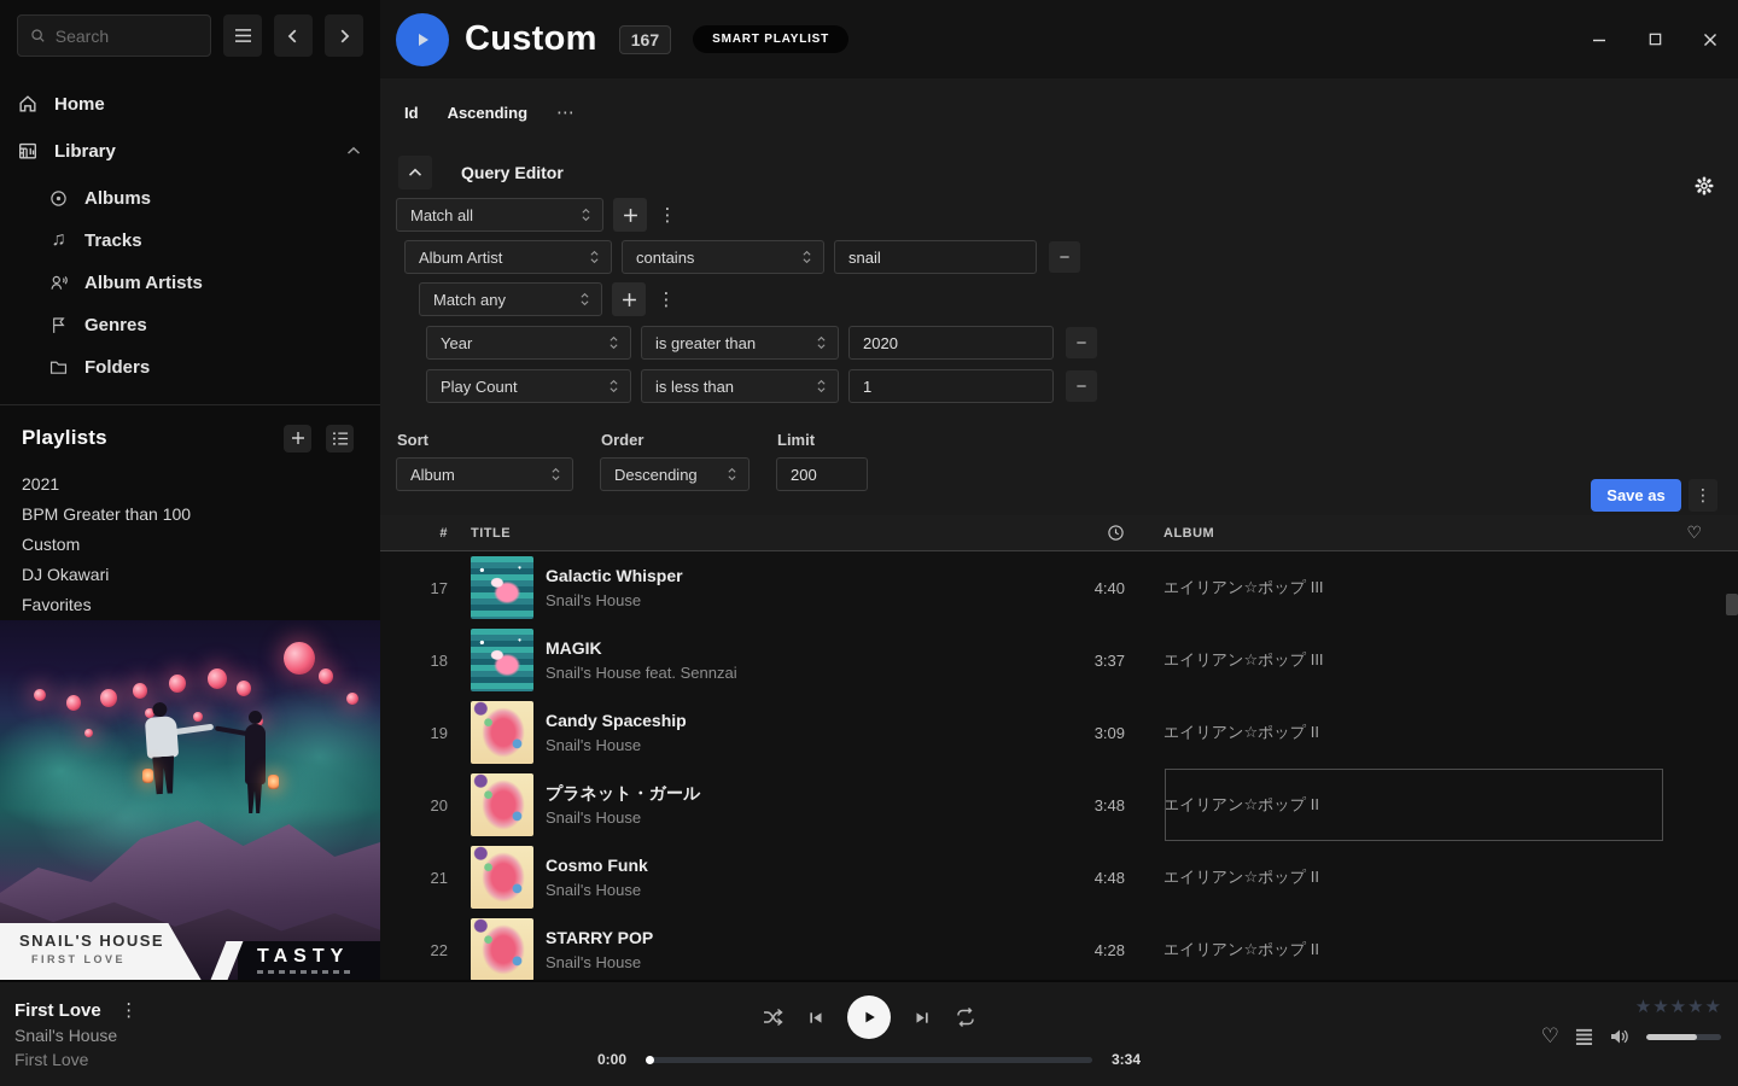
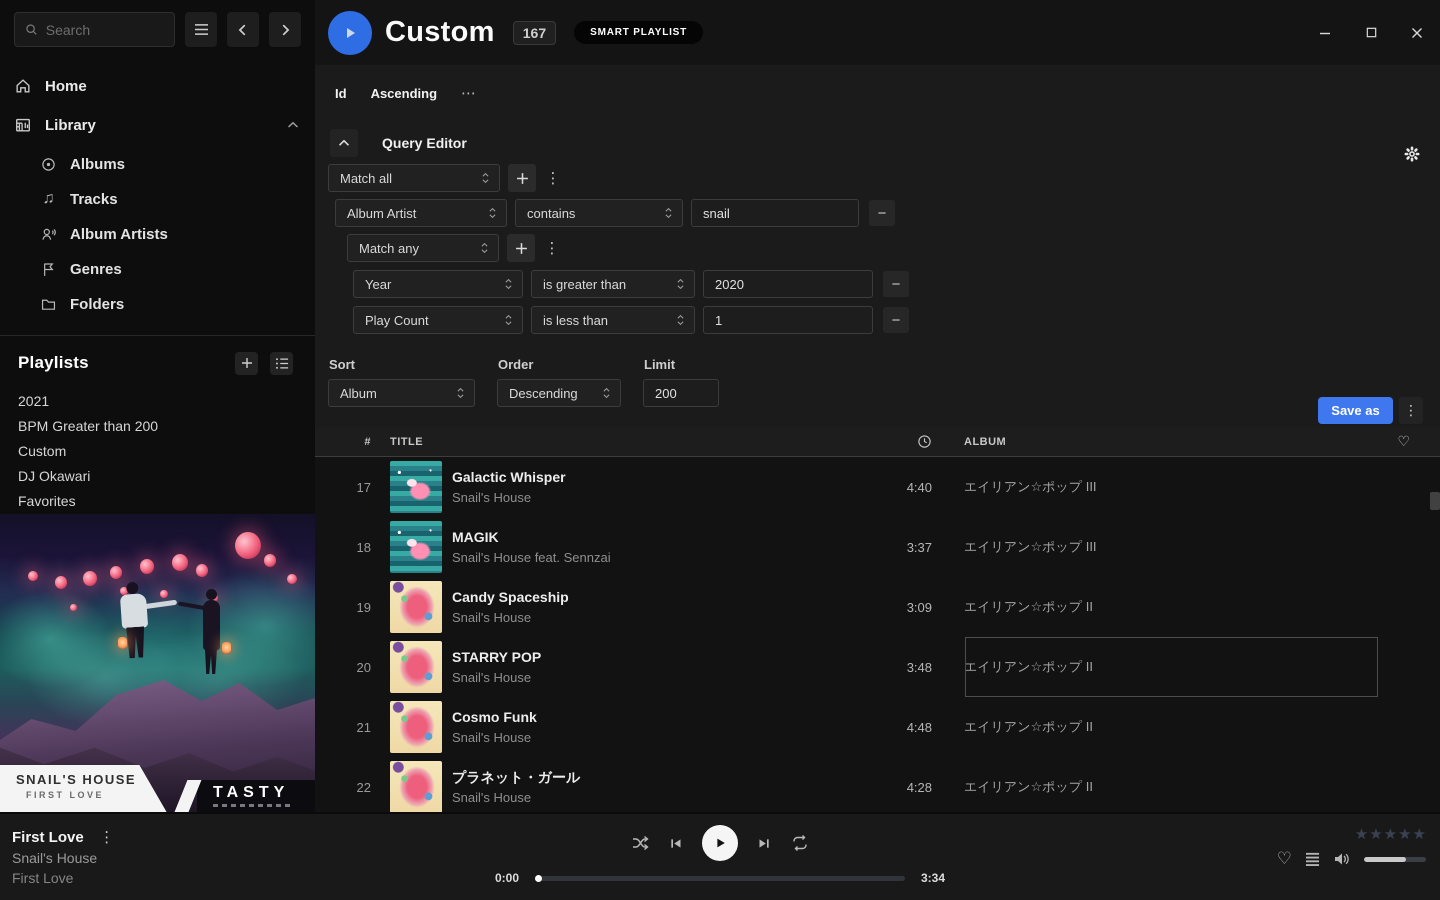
  Search
  Home
  Library
  Albums
  ♫
  Tracks
  Album Artists
  Genres
  Folders
  Playlists
  2021
- BPM Greater than 100
+ BPM Greater than 200
  Custom
  DJ Okawari
  Favorites
  SNAIL'S HOUSE
  FIRST LOVE
  TASTY
  Custom
  167
  SMART PLAYLIST
  Id
  Ascending
  ⋯
  Query Editor
  Match all
  ⋮
  Album Artist
  contains
  snail
  −
  Match any
  ⋮
  Year
  is greater than
  2020
  −
  Play Count
  is less than
  1
  −
  Sort
  Album
  Order
  Descending
  Limit
  200
  Save as
  ⋮
  #
  TITLE
  ALBUM
  ♡
  17
  Galactic Whisper
  Snail's House
  4:40
  エイリアン☆ポップ III
  18
  MAGIK
  Snail's House feat. Sennzai
  3:37
  エイリアン☆ポップ III
  19
  Candy Spaceship
  Snail's House
  3:09
  エイリアン☆ポップ II
  20
- プラネット・ガール
+ STARRY POP
  Snail's House
  3:48
  エイリアン☆ポップ II
  21
  Cosmo Funk
  Snail's House
  4:48
  エイリアン☆ポップ II
  22
- STARRY POP
+ プラネット・ガール
  Snail's House
  4:28
  エイリアン☆ポップ II
  First Love
  ⋮
  Snail's House
  First Love
  0:00
  3:34
  ★
  ★
  ★
  ★
  ★
  ♡
